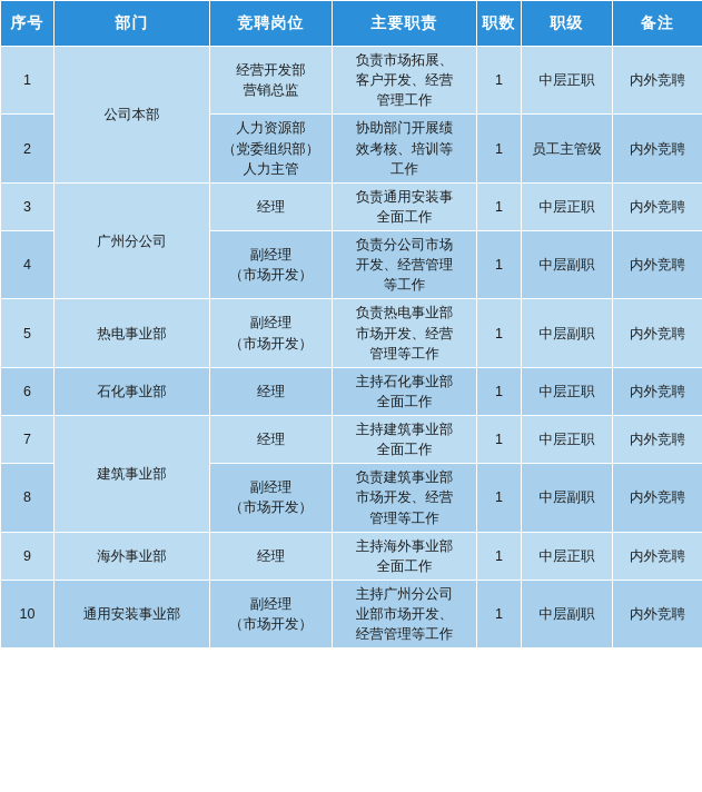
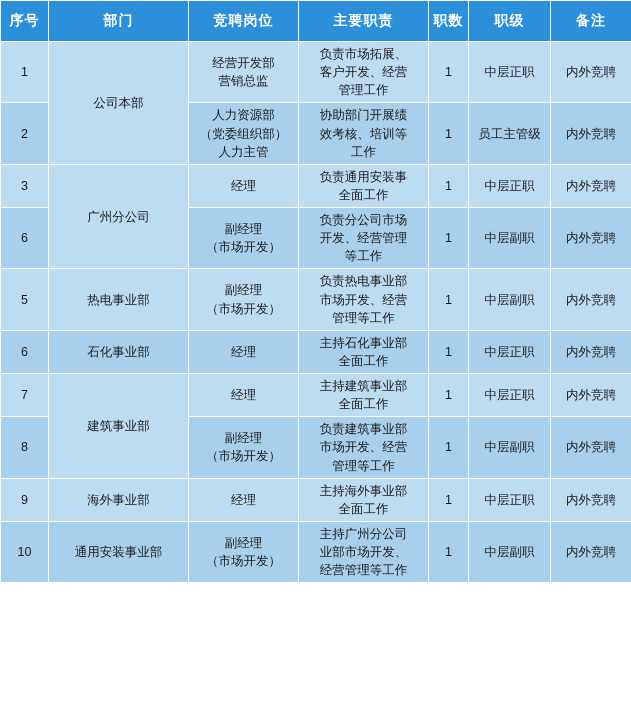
  序号	部门	竞聘岗位	主要职责	职数	职级	备注
  1	公司本部	经营开发部营销总监	负责市场拓展、客户开发、经营管理工作	1	中层正职	内外竞聘
  2	人力资源部（党委组织部）人力主管	协助部门开展绩效考核、培训等工作	1	员工主管级	内外竞聘
  3	广州分公司	经理	负责通用安装事全面工作	1	中层正职	内外竞聘
- 4	副经理（市场开发）	负责分公司市场开发、经营管理等工作	1	中层副职	内外竞聘
+ 6	副经理（市场开发）	负责分公司市场开发、经营管理等工作	1	中层副职	内外竞聘
  5	热电事业部	副经理（市场开发）	负责热电事业部市场开发、经营管理等工作	1	中层副职	内外竞聘
  6	石化事业部	经理	主持石化事业部全面工作	1	中层正职	内外竞聘
  7	建筑事业部	经理	主持建筑事业部全面工作	1	中层正职	内外竞聘
  8	副经理（市场开发）	负责建筑事业部市场开发、经营管理等工作	1	中层副职	内外竞聘
  9	海外事业部	经理	主持海外事业部全面工作	1	中层正职	内外竞聘
  10	通用安装事业部	副经理（市场开发）	主持广州分公司业部市场开发、经营管理等工作	1	中层副职	内外竞聘
